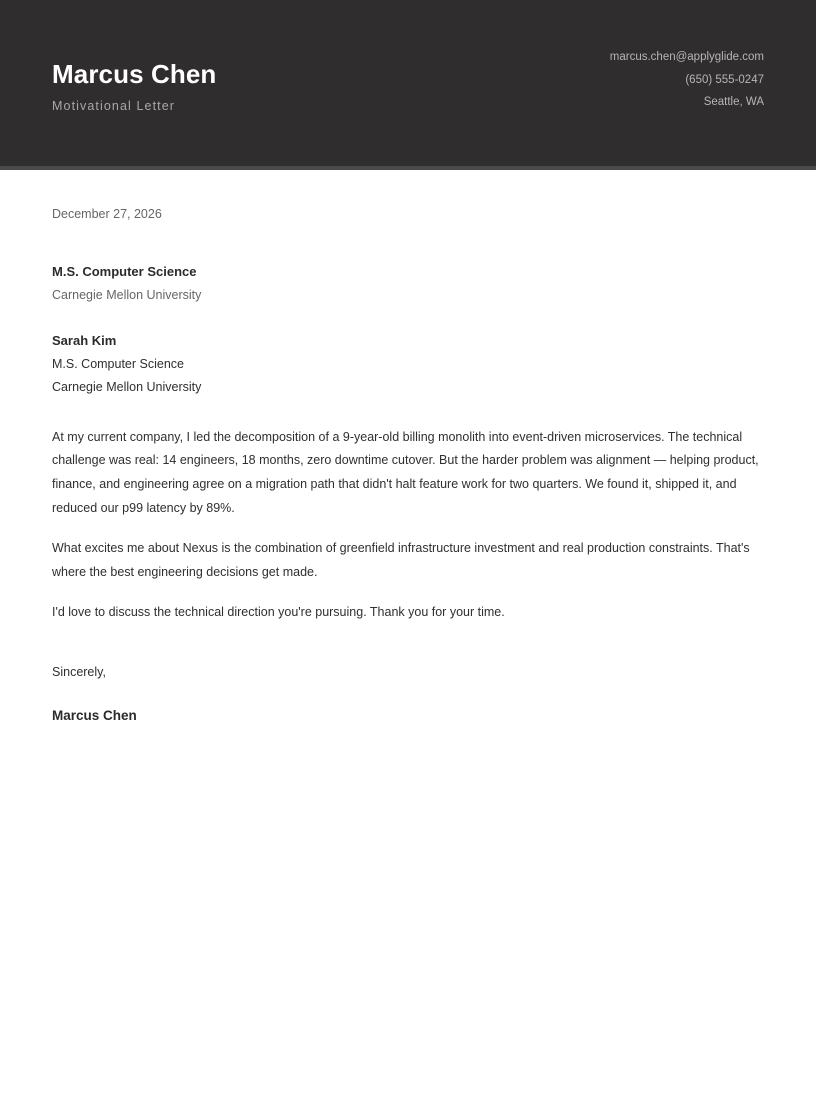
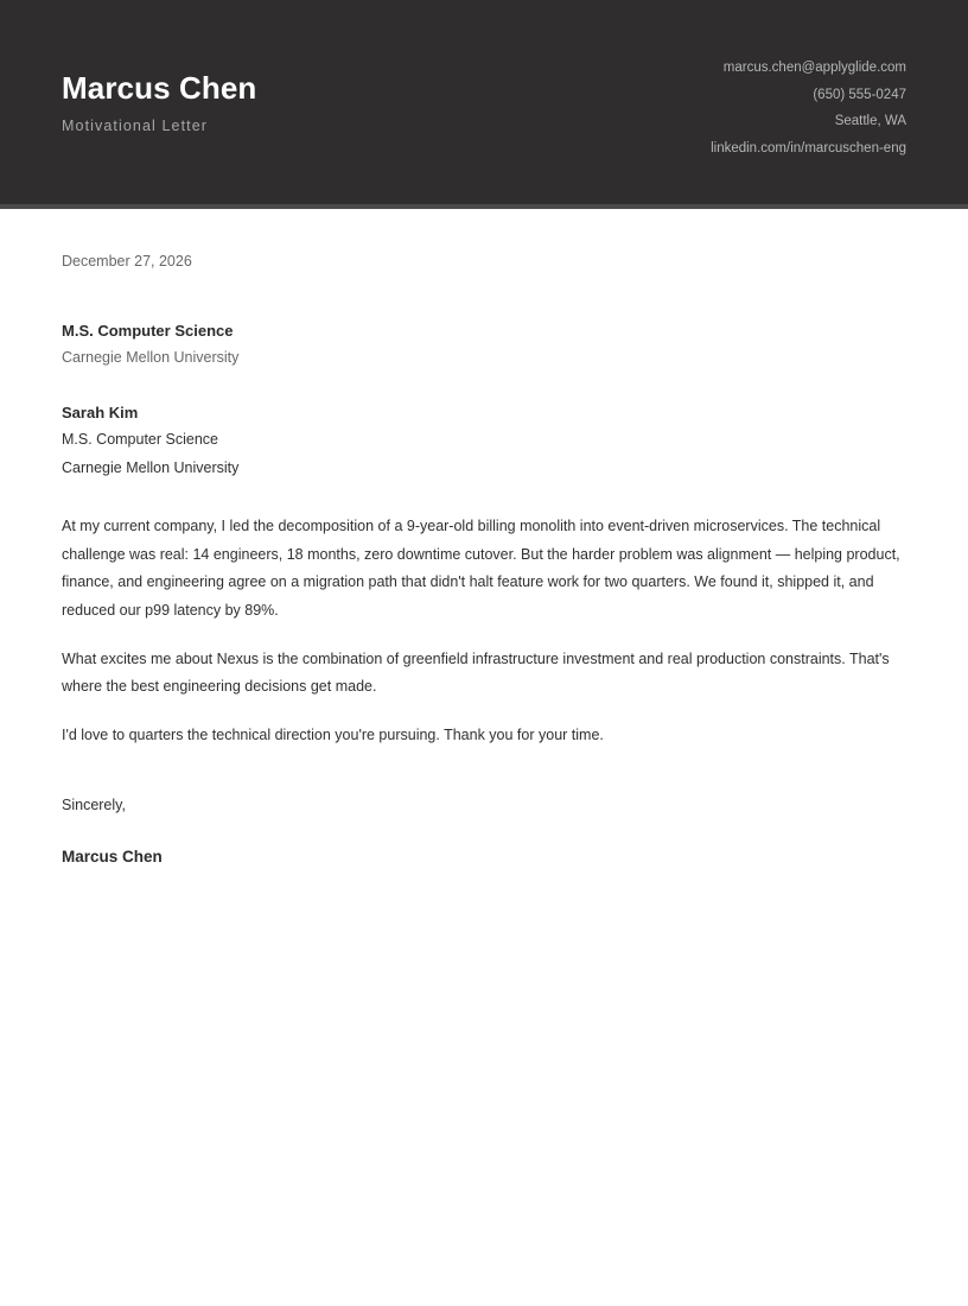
  Marcus Chen
  Motivational Letter
  marcus.chen@applyglide.com
  (650) 555-0247
  Seattle, WA
+ linkedin.com/in/marcuschen-eng
  December 27, 2026
  M.S. Computer Science
  Carnegie Mellon University
  Sarah Kim
  M.S. Computer Science
  Carnegie Mellon University
  At my current company, I led the decomposition of a 9-year-old billing monolith into event-driven microservices. The technical challenge was real: 14 engineers, 18 months, zero downtime cutover. But the harder problem was alignment — helping product, finance, and engineering agree on a migration path that didn't halt feature work for two quarters. We found it, shipped it, and reduced our p99 latency by 89%.
  What excites me about Nexus is the combination of greenfield infrastructure investment and real production constraints. That's where the best engineering decisions get made.
- I'd love to discuss the technical direction you're pursuing. Thank you for your time.
+ I'd love to quarters the technical direction you're pursuing. Thank you for your time.
  Sincerely,
  Marcus Chen
